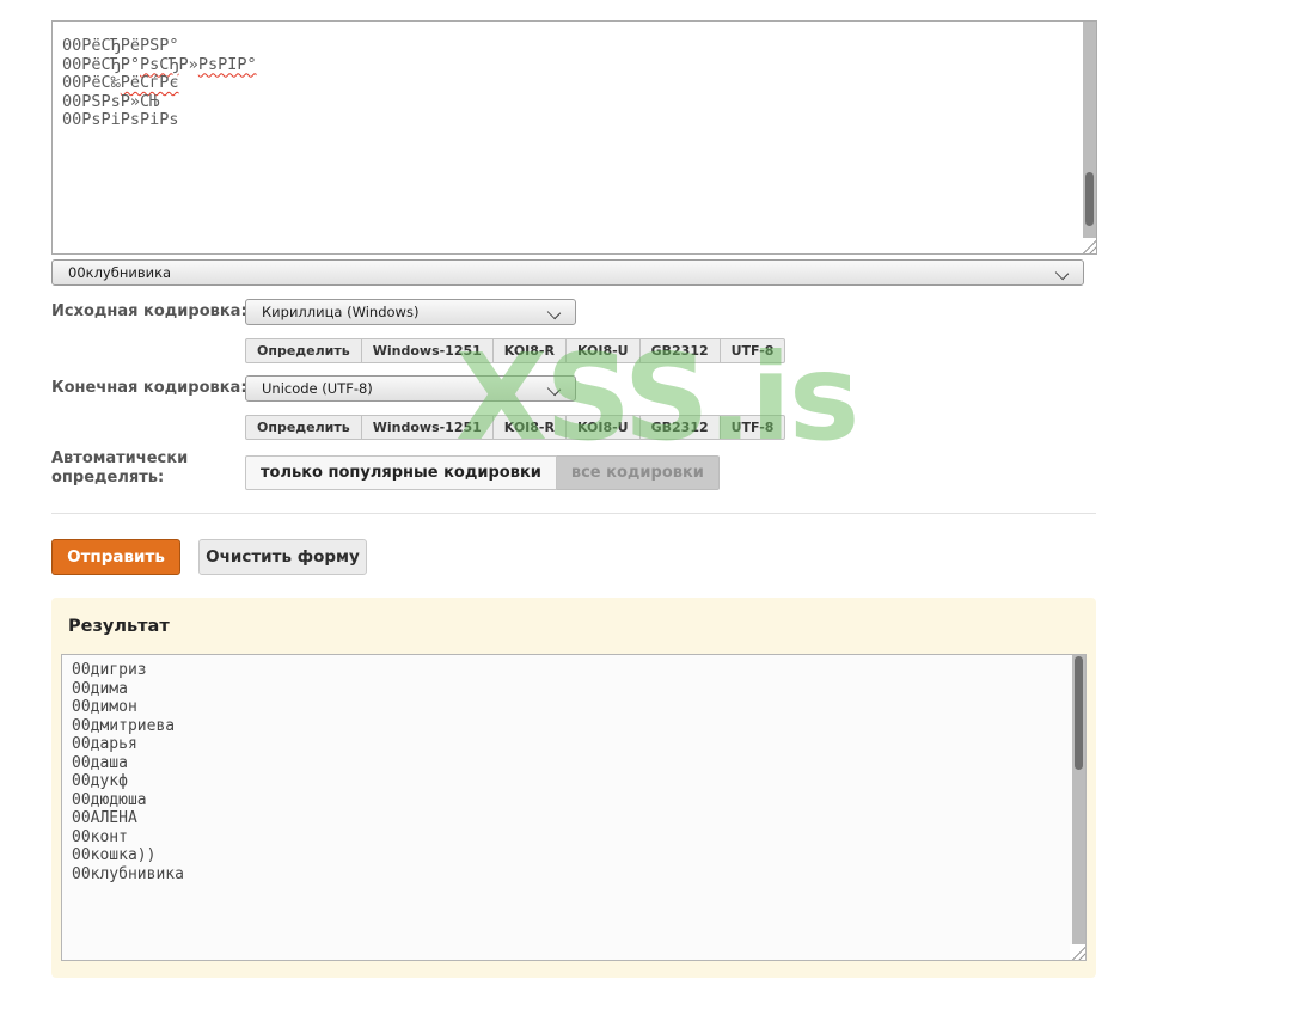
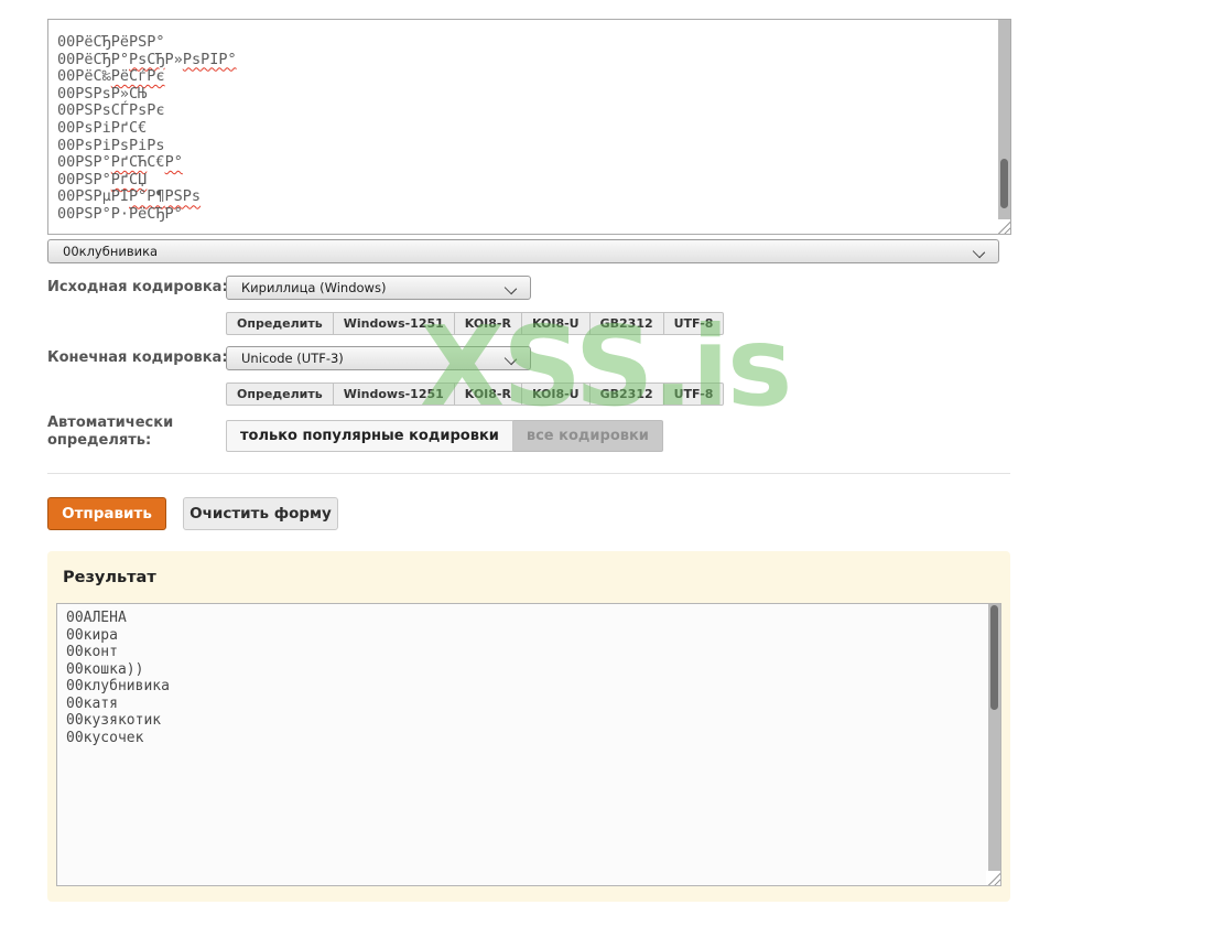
  00РёСЂРёРЅР°
  00РёСЂР°РѕСЂР»РѕРІР°
  00РёС‰РёСѓРє
  00РЅРѕР»СЊ
+ 00РЅРѕСЃРѕРє
+ 00РѕРіРґС€
  00РѕРіРѕРіРѕ
+ 00РЅР°РґСЋС€Р°
+ 00РЅР°РґСЏ
+ 00РЅРµРІР°Р¶РЅРѕ
+ 00РЅР°Р·РёСЂР°
  00клубнивика
  Исходная кодировка
  Кириллица (Windows)
  Определить
  Windows-1251
  KOI8-R
  KOI8-U
  GB2312
  UTF-8
  Конечная кодировка:
- Unicode (UTF-8)
+ Unicode (UTF-3)
  Определить
  Windows-1251
  KOI8-R
  KOI8-U
  GB2312
  UTF-8
  Автоматически
  определять:
  только популярные кодировки
  все кодировки
  Отправить
  Очистить форму
  Результат
- 00дигриз
- 00дима
- 00димон
- 00дмитриева
- 00дарья
- 00даша
- 00дукф
- 00дюдюша
  00АЛЕНА
+ 00кира
  00конт
  00кошка))
  00клубнивика
+ 00катя
+ 00кузякотик
+ 00кусочек
  XSS.is
